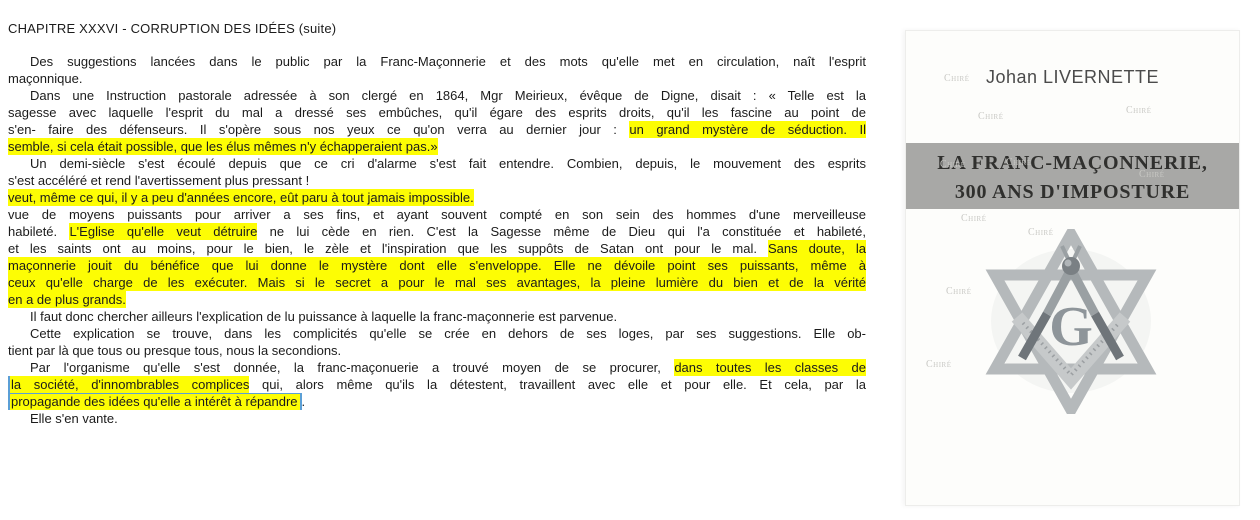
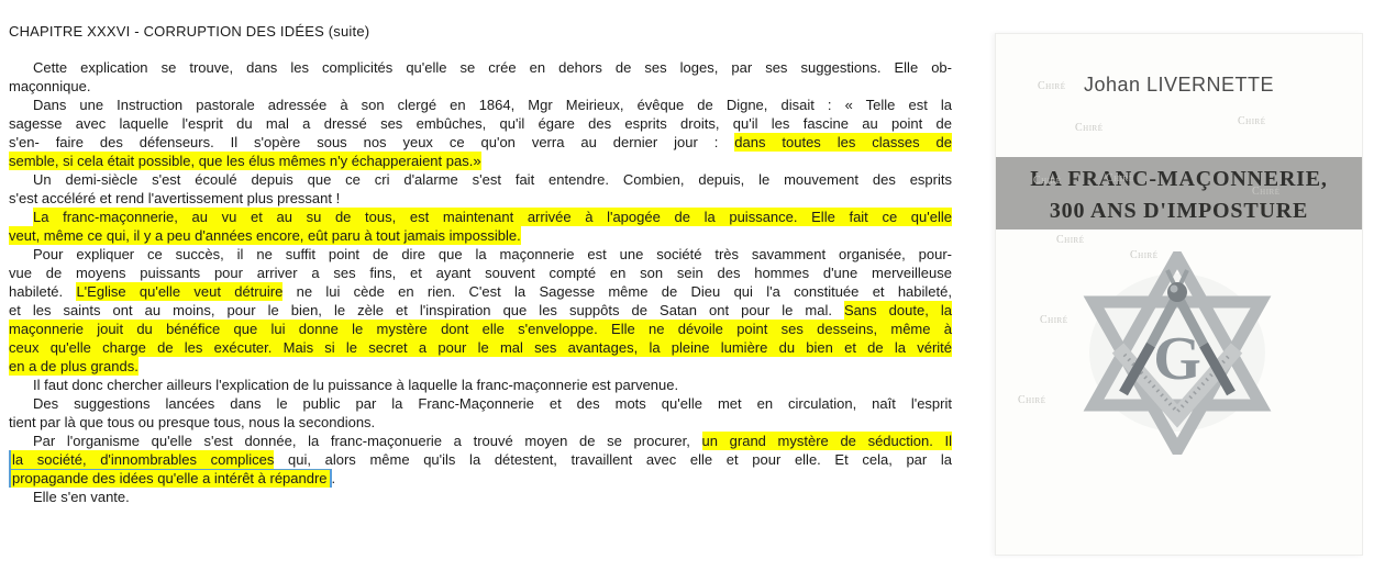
  CHAPITRE XXXVI - CORRUPTION DES IDÉES (suite)
- Des suggestions lancées dans le public par la Franc-Maçonnerie et des mots qu'elle met en circulation, naît l'esprit
+ Cette explication se trouve, dans les complicités qu'elle se crée en dehors de ses loges, par ses suggestions. Elle ob-
  maçonnique.
  Dans une Instruction pastorale adressée à son clergé en 1864, Mgr Meirieux, évêque de Digne, disait : « Telle est la
  sagesse avec laquelle l'esprit du mal a dressé ses embûches, qu'il égare des esprits droits, qu'il les fascine au point de
- s'en- faire des défenseurs. Il s'opère sous nos yeux ce qu'on verra au dernier jour : un grand mystère de séduction. Il
+ s'en- faire des défenseurs. Il s'opère sous nos yeux ce qu'on verra au dernier jour : dans toutes les classes de
  semble, si cela était possible, que les élus mêmes n'y échapperaient pas.»
  Un demi-siècle s'est écoulé depuis que ce cri d'alarme s'est fait entendre. Combien, depuis, le mouvement des esprits
  s'est accéléré et rend l'avertissement plus pressant !
+ La franc-maçonnerie, au vu et au su de tous, est maintenant arrivée à l'apogée de la puissance. Elle fait ce qu'elle
  veut, même ce qui, il y a peu d'années encore, eût paru à tout jamais impossible.
+ Pour expliquer ce succès, il ne suffit point de dire que la maçonnerie est une société très savamment organisée, pour-
  vue de moyens puissants pour arriver a ses fins, et ayant souvent compté en son sein des hommes d'une merveilleuse
  habileté. L'Eglise qu'elle veut détruire ne lui cède en rien. C'est la Sagesse même de Dieu qui l'a constituée et habileté,
  et les saints ont au moins, pour le bien, le zèle et l'inspiration que les suppôts de Satan ont pour le mal. Sans doute, la
- maçonnerie jouit du bénéfice que lui donne le mystère dont elle s'enveloppe. Elle ne dévoile point ses puissants, même à
+ maçonnerie jouit du bénéfice que lui donne le mystère dont elle s'enveloppe. Elle ne dévoile point ses desseins, même à
  ceux qu'elle charge de les exécuter. Mais si le secret a pour le mal ses avantages, la pleine lumière du bien et de la vérité
  en a de plus grands.
  Il faut donc chercher ailleurs l'explication de lu puissance à laquelle la franc-maçonnerie est parvenue.
- Cette explication se trouve, dans les complicités qu'elle se crée en dehors de ses loges, par ses suggestions. Elle ob-
+ Des suggestions lancées dans le public par la Franc-Maçonnerie et des mots qu'elle met en circulation, naît l'esprit
  tient par là que tous ou presque tous, nous la secondions.
- Par l'organisme qu'elle s'est donnée, la franc-maçonuerie a trouvé moyen de se procurer, dans toutes les classes de
+ Par l'organisme qu'elle s'est donnée, la franc-maçonuerie a trouvé moyen de se procurer, un grand mystère de séduction. Il
  la société, d'innombrables complices qui, alors même qu'ils la détestent, travaillent avec elle et pour elle. Et cela, par la
  propagande des idées qu'elle a intérêt à répandre .
  Elle s'en vante.
  Johan LIVERNETTE
  LA FRANC-MAÇONNERIE,
  300 ANS D'IMPOSTURE
  Chiré
  Chiré
  Chiré
  Chiré
  Chiré
  Chiré
  Chiré
  Chiré
  Chiré
  Chiré
  G
